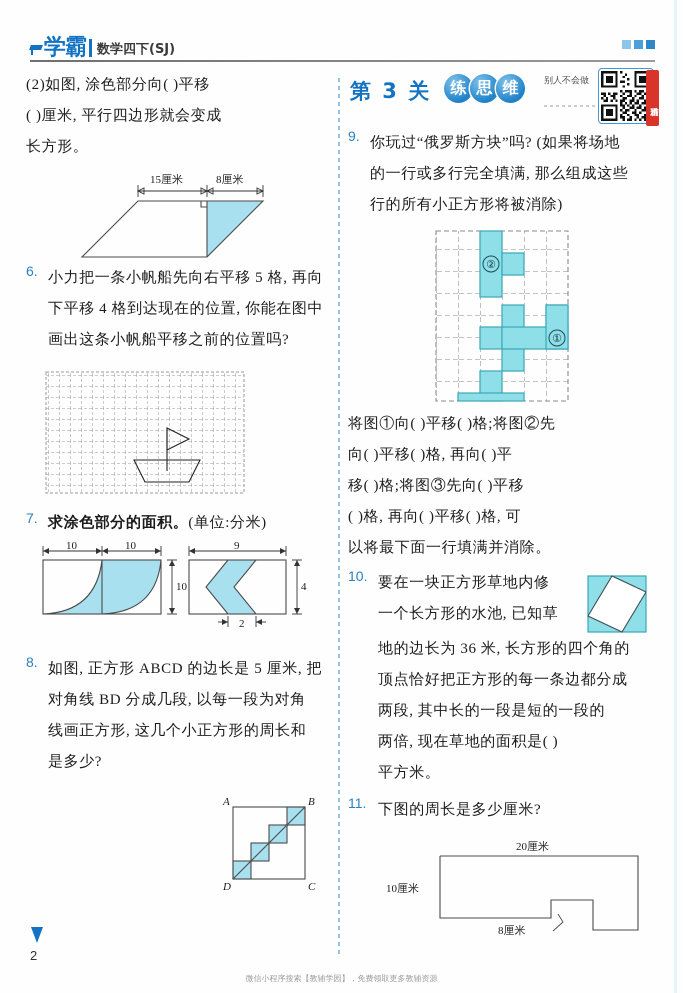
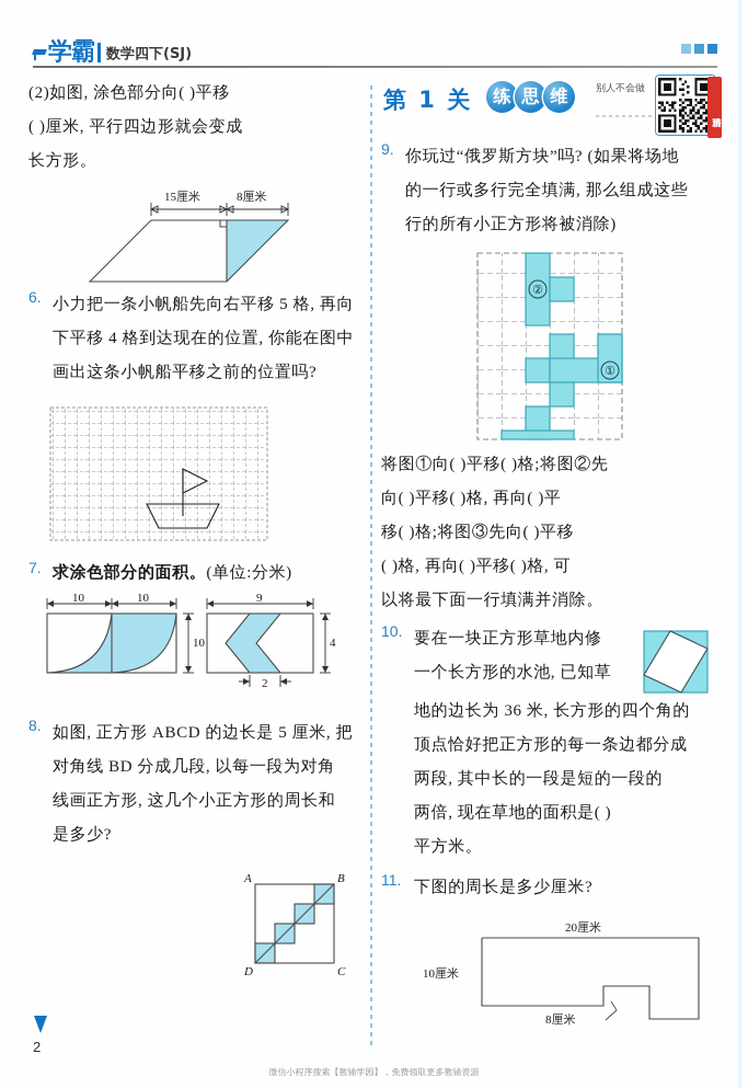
  学霸
  数学四下(SJ)
  (2)如图, 涂色部分向( )平移
  ( )厘米, 平行四边形就会变成
  长方形。
  15厘米
  8厘米
  6.
  小力把一条小帆船先向右平移 5 格, 再向
  下平移 4 格到达现在的位置, 你能在图中
  画出这条小帆船平移之前的位置吗?
  7.
  求涂色部分的面积。(单位:分米)
  10
  10
  10
  9
  4
  2
  8.
  如图, 正方形 ABCD 的边长是 5 厘米, 把
  对角线 BD 分成几段, 以每一段为对角
  线画正方形, 这几个小正方形的周长和
  是多少?
  A
  B
  C
  D
- 第 3 关
+ 第 1 关
  练
  思
  维
  别人不会做
  9.
  你玩过“俄罗斯方块”吗? (如果将场地
  的一行或多行完全填满, 那么组成这些
  行的所有小正方形将被消除)
  ②
  ①
  将图①向( )平移( )格;将图②先
  向( )平移( )格, 再向( )平
  移( )格;将图③先向( )平移
  ( )格, 再向( )平移( )格, 可
  以将最下面一行填满并消除。
  10.
  要在一块正方形草地内修
  一个长方形的水池, 已知草
  地的边长为 36 米, 长方形的四个角的
  顶点恰好把正方形的每一条边都分成
  两段, 其中长的一段是短的一段的
  两倍, 现在草地的面积是( )
  平方米。
  11.
  下图的周长是多少厘米?
  20厘米
  10厘米
  8厘米
  2
  微信小程序搜索【教辅学园】，免费领取更多教辅资源
